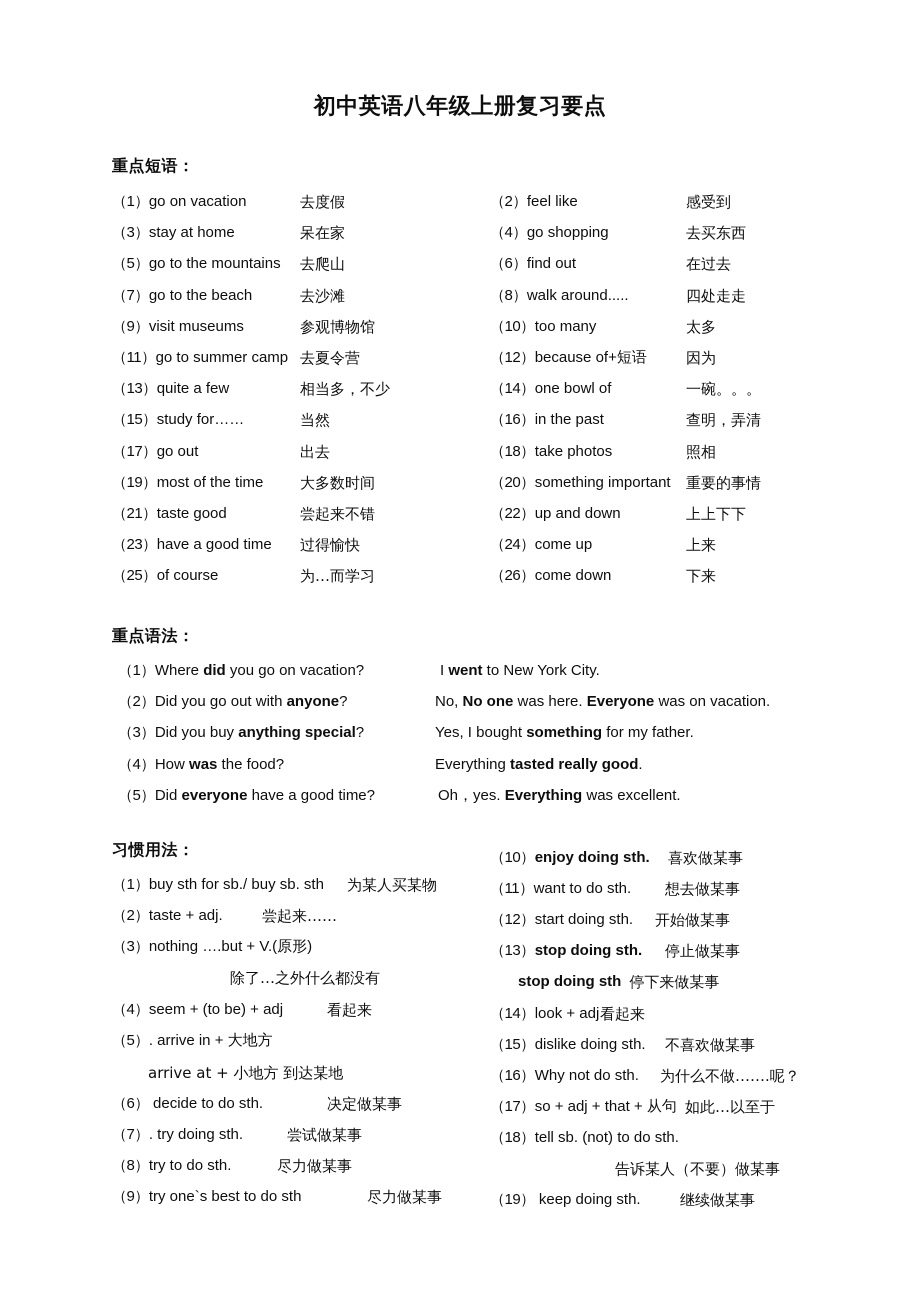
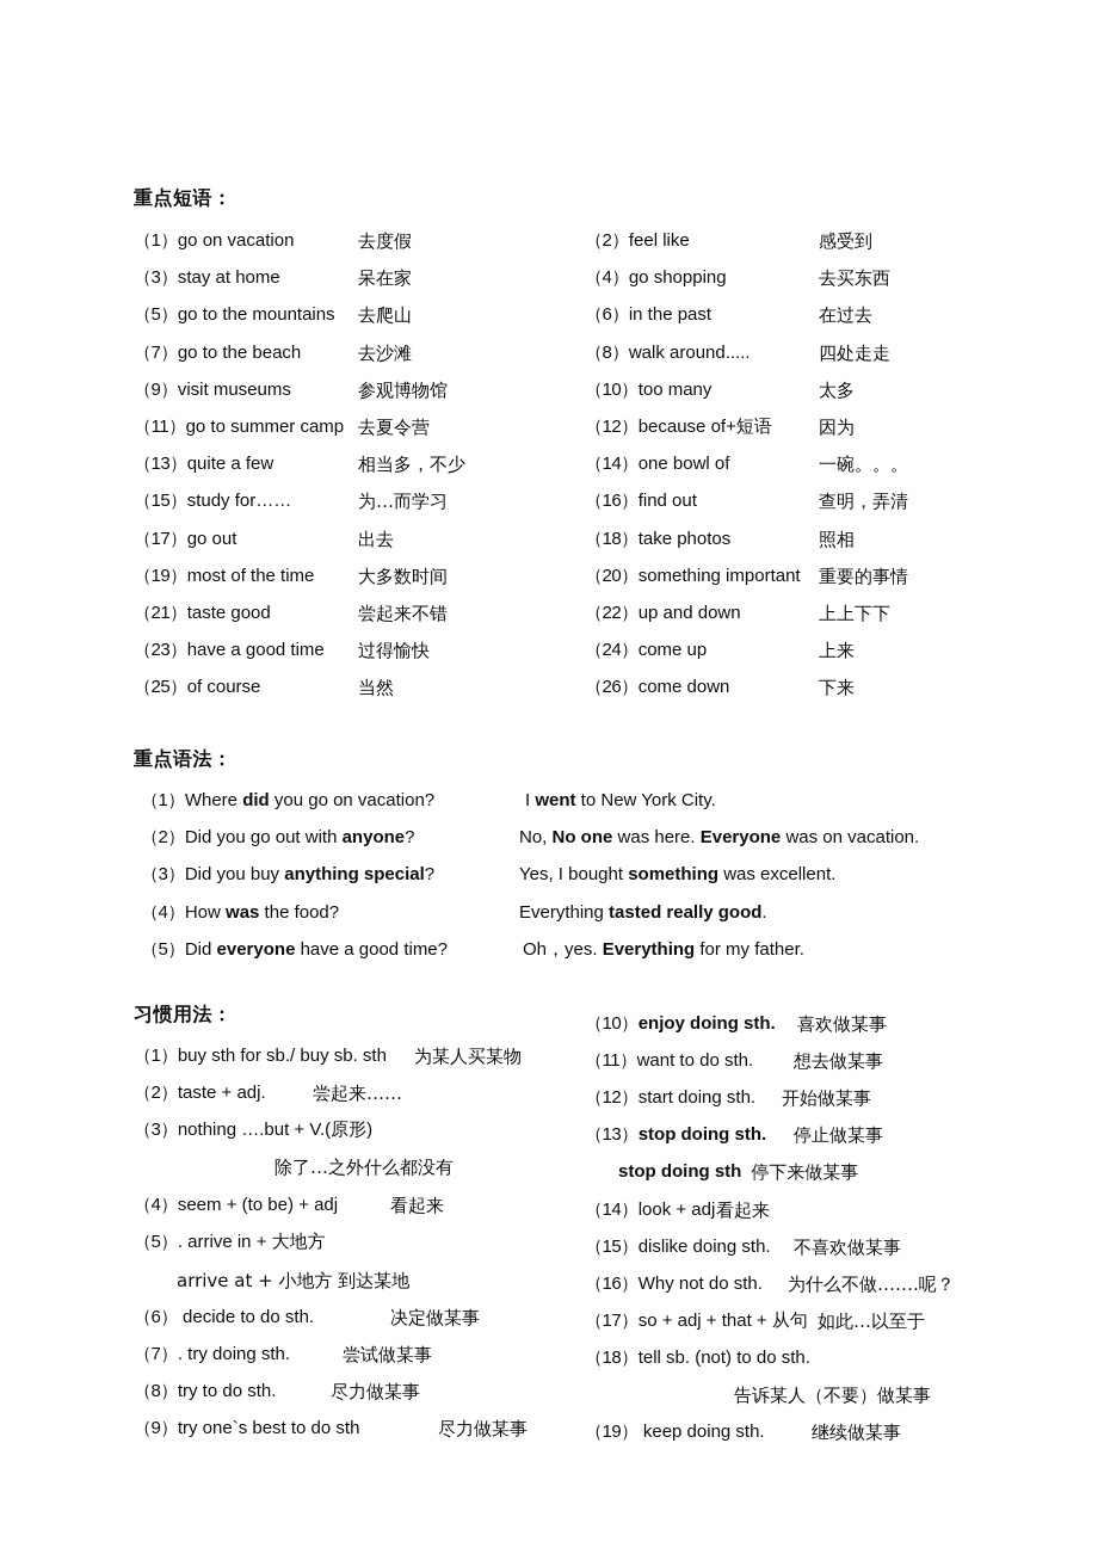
- 初中英语八年级上册复习要点
  重点短语：
  （1）go on vacation 去度假
  （3）stay at home 呆在家
  （5）go to the mountains 去爬山
  （7）go to the beach 去沙滩
  （9）visit museums 参观博物馆
  （11）go to summer camp 去夏令营
  （13）quite a few 相当多，不少
- （15）study for…… 当然
+ （15）study for…… 为…而学习
  （17）go out 出去
  （19）most of the time 大多数时间
  （21）taste good 尝起来不错
  （23）have a good time 过得愉快
- （25）of course 为…而学习
+ （25）of course 当然
  （2）feel like 感受到
  （4）go shopping 去买东西
- （6）find out 在过去
+ （6）in the past 在过去
  （8）walk around..... 四处走走
  （10）too many 太多
  （12）because of+短语 因为
  （14）one bowl of 一碗。。。
- （16）in the past 查明，弄清
+ （16）find out 查明，弄清
  （18）take photos 照相
  （20）something important 重要的事情
  （22）up and down 上上下下
  （24）come up 上来
  （26）come down 下来
  重点语法：
  （1）Where did you go on vacation?
  I went to New York City.
  （2）Did you go out with anyone?
  No, No one was here. Everyone was on vacation.
  （3）Did you buy anything special?
- Yes, I bought something for my father.
+ Yes, I bought something was excellent.
  （4）How was the food?
  Everything tasted really good.
  （5）Did everyone have a good time?
- Oh，yes. Everything was excellent.
+ Oh，yes. Everything for my father.
  习惯用法：
  （1）buy sth for sb./ buy sb. sth 为某人买某物
  （2）taste + adj. 尝起来……
  （3）nothing ….but + V.(原形)
  （4）seem + (to be) + adj 看起来
  （5）. arrive in + 大地方
  （6） decide to do sth. 决定做某事
  （7）. try doing sth. 尝试做某事
  （8）try to do sth. 尽力做某事
  （9）try one`s best to do sth 尽力做某事
  除了…之外什么都没有
  arrive at + 小地方 到达某地
  （10）enjoy doing sth. 喜欢做某事
  （11）want to do sth. 想去做某事
  （12）start doing sth. 开始做某事
  （13）stop doing sth. 停止做某事
  （14）look + adj看起来
  （15）dislike doing sth. 不喜欢做某事
  （16）Why not do sth. 为什么不做…….呢？
  （17）so + adj + that + 从句 如此…以至于
  （18）tell sb. (not) to do sth.
  （19） keep doing sth. 继续做某事
  stop doing sth 停下来做某事
  告诉某人（不要）做某事
